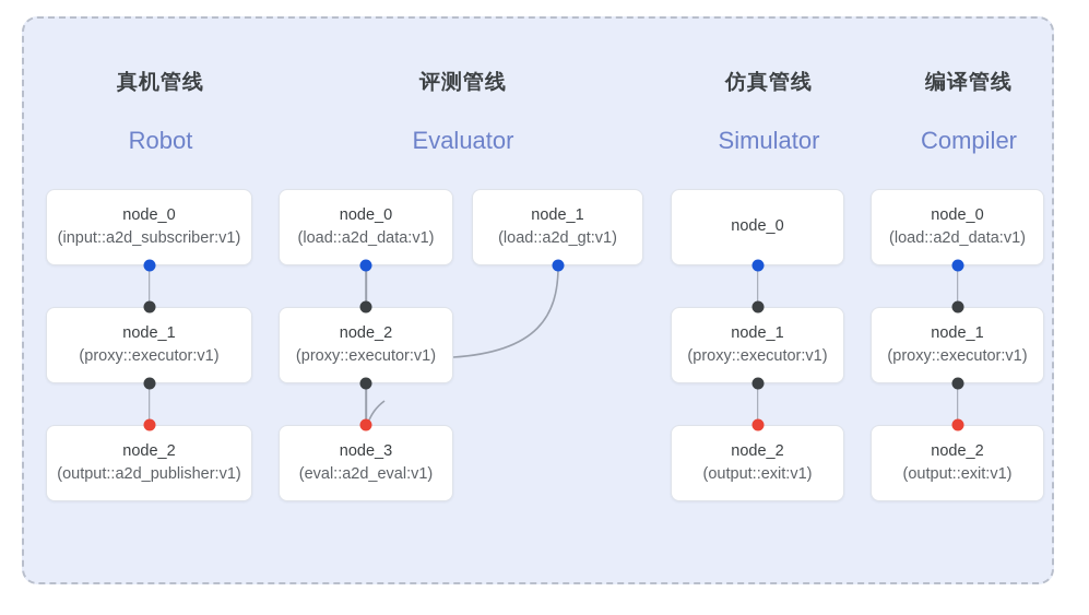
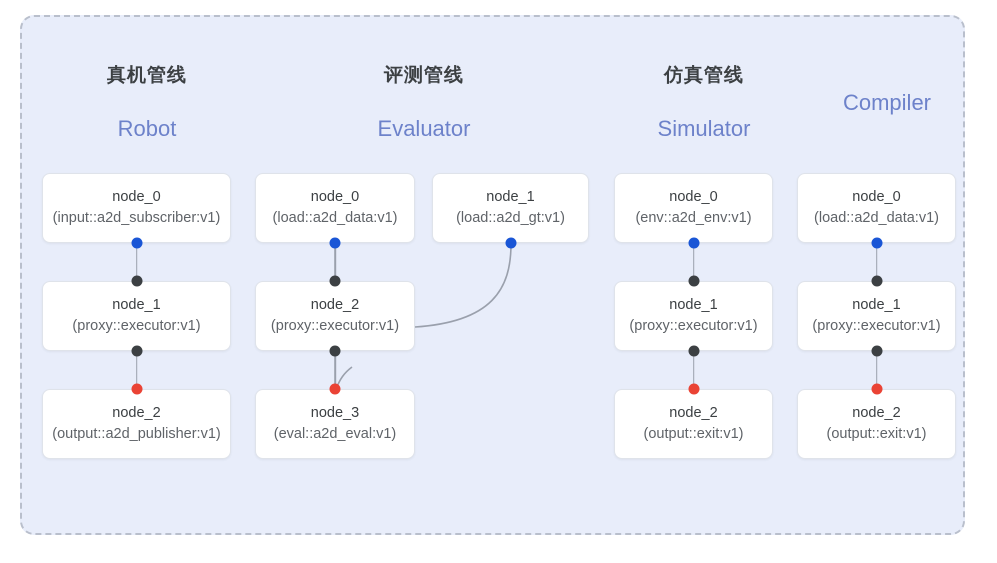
  真机管线
  Robot
  node_0
  (input::a2d_subscriber:v1)
  node_1
  (proxy::executor:v1)
  node_2
  (output::a2d_publisher:v1)
  评测管线
  Evaluator
  node_0
  (load::a2d_data:v1)
  node_1
  (load::a2d_gt:v1)
  node_2
  (proxy::executor:v1)
  node_3
  (eval::a2d_eval:v1)
  仿真管线
  Simulator
  node_0
+ (env::a2d_env:v1)
  node_1
  (proxy::executor:v1)
  node_2
  (output::exit:v1)
- 编译管线
  Compiler
  node_0
  (load::a2d_data:v1)
  node_1
  (proxy::executor:v1)
  node_2
  (output::exit:v1)
